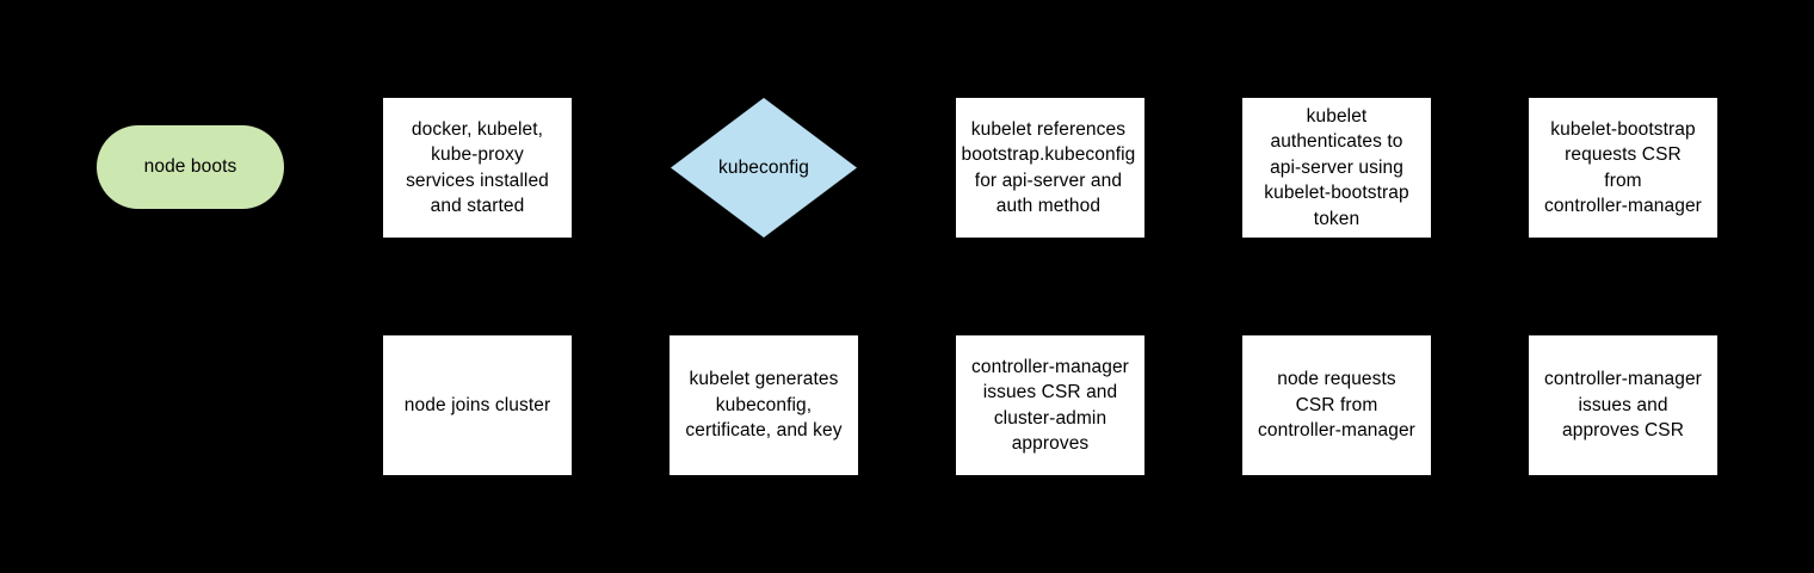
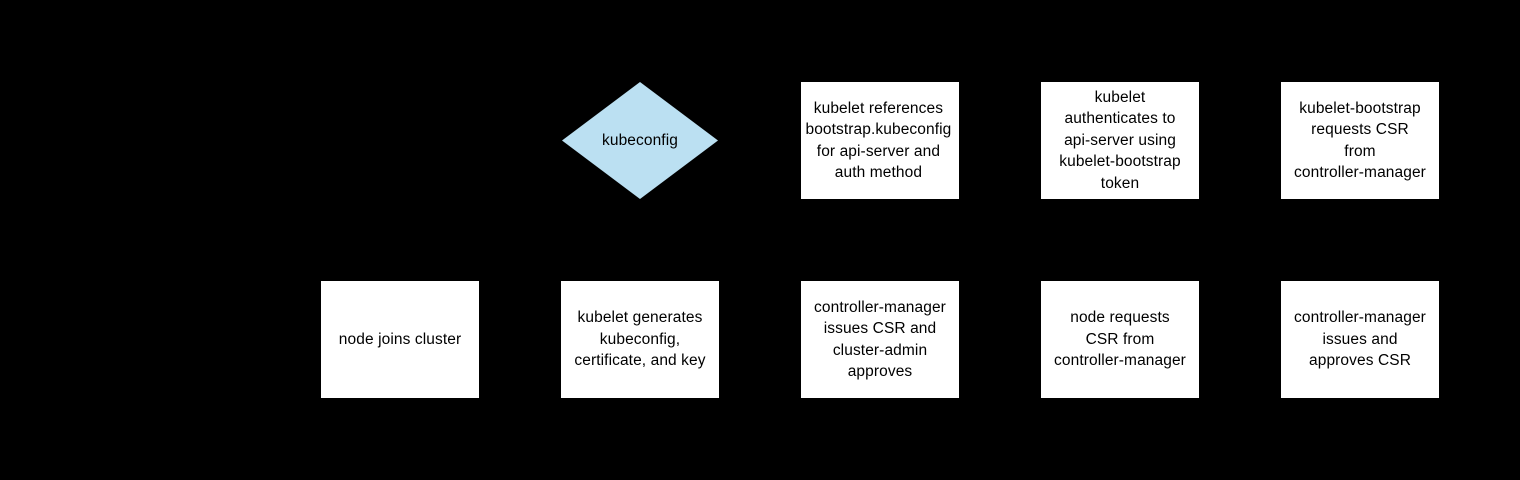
- node boots
- docker, kubelet,
- kube-proxy
- services installed
- and started
  kubeconfig
  kubelet references
  bootstrap.kubeconfig
  for api-server and
  auth method
  kubelet
  authenticates to
  api-server using
  kubelet-bootstrap
  token
  kubelet-bootstrap
  requests CSR
  from
  controller-manager
  node joins cluster
  kubelet generates
  kubeconfig,
  certificate, and key
  controller-manager
  issues CSR and
  cluster-admin
  approves
  node requests
  CSR from
  controller-manager
  controller-manager
  issues and
  approves CSR
